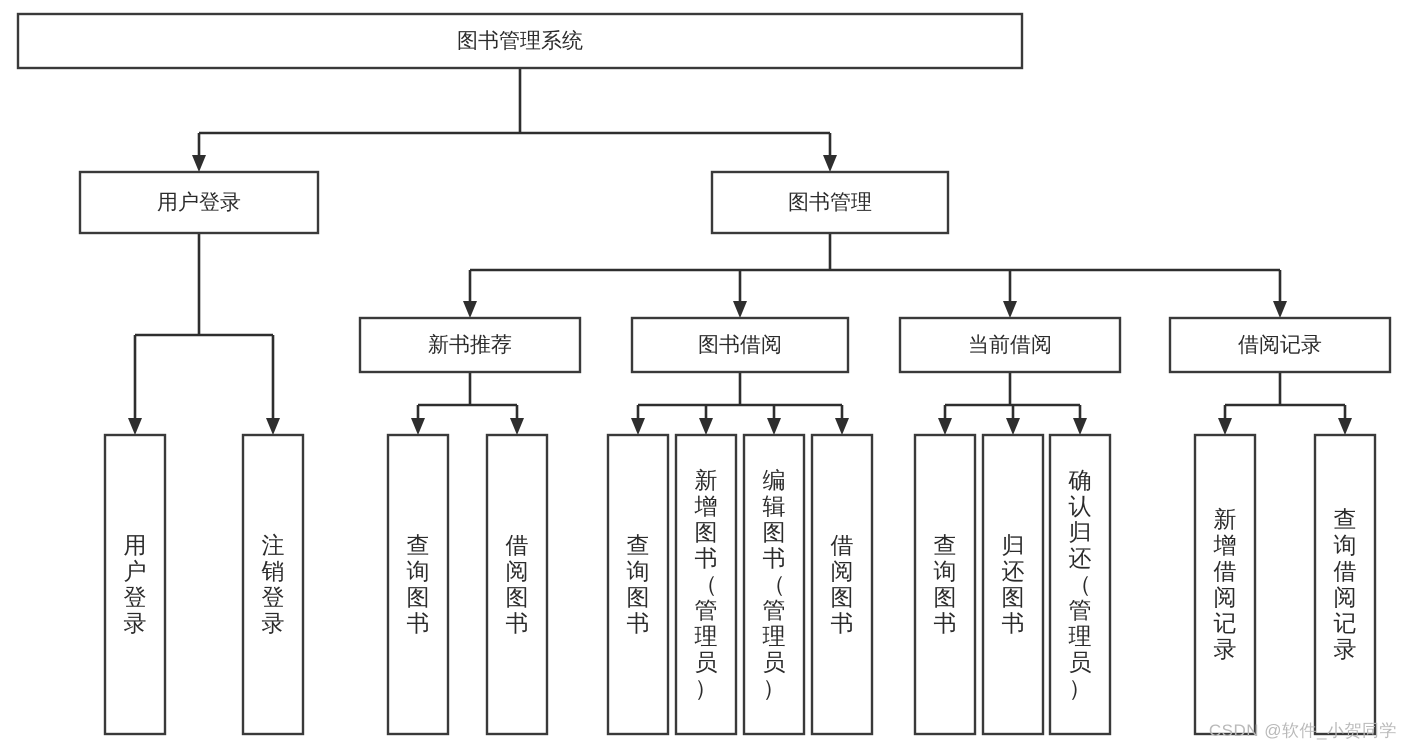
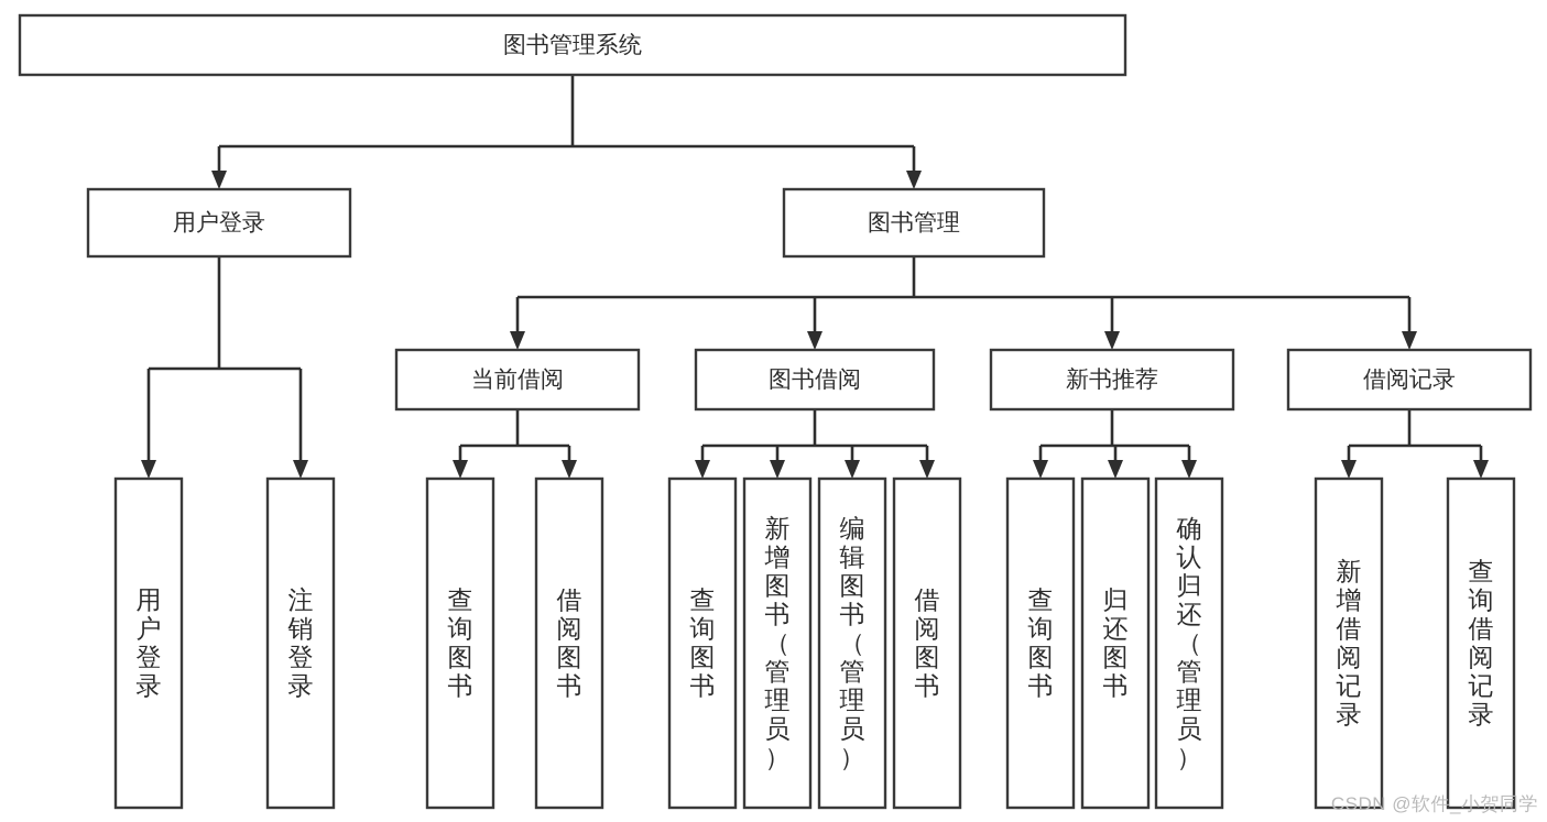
  图书管理系统
  用户登录
  图书管理
- 新书推荐
+ 当前借阅
  图书借阅
- 当前借阅
+ 新书推荐
  借阅记录
  用户登录
  注销登录
  查询图书
  借阅图书
  查询图书
  新增图书（管理员）
  编辑图书（管理员）
  借阅图书
  查询图书
  归还图书
  确认归还（管理员）
  新增借阅记录
  查询借阅记录
  CSDN @软件_小贺同学
